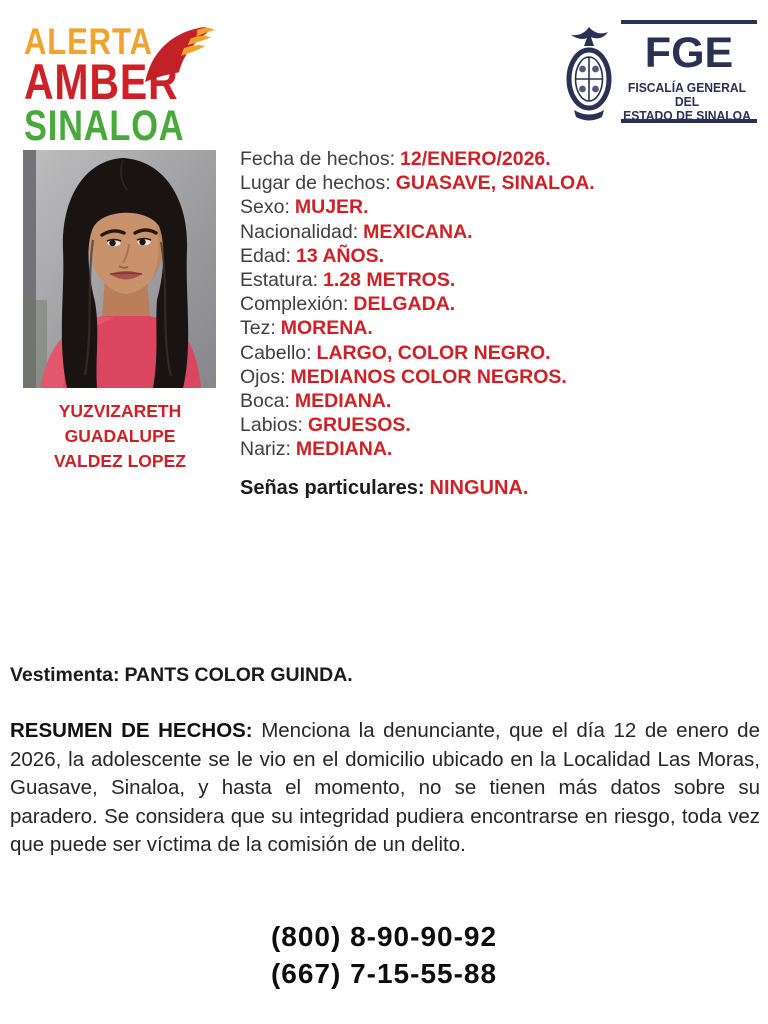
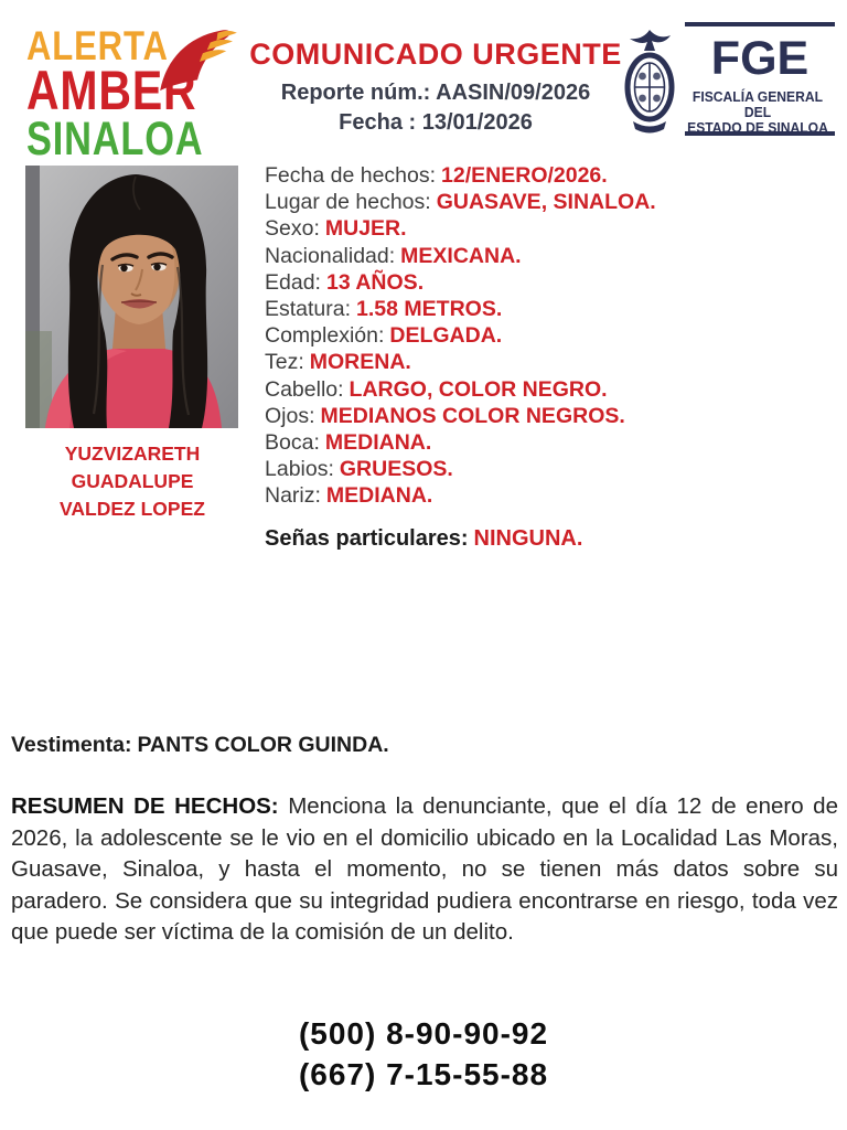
  ALERTA
  AMBER
  SINALOA
+ COMUNICADO URGENTE
+ Reporte núm.: AASIN/09/2026
+ Fecha : 13/01/2026
  FGE
  FISCALÍA GENERAL DEL
  ESTADO DE SINALOA
  YUZVIZARETH GUADALUPE
  VALDEZ LOPEZ
  Fecha de hechos: 12/ENERO/2026.
  Lugar de hechos: GUASAVE, SINALOA.
  Sexo: MUJER.
  Nacionalidad: MEXICANA.
  Edad: 13 AÑOS.
- Estatura: 1.28 METROS.
+ Estatura: 1.58 METROS.
  Complexión: DELGADA.
  Tez: MORENA.
  Cabello: LARGO, COLOR NEGRO.
  Ojos: MEDIANOS COLOR NEGROS.
  Boca: MEDIANA.
  Labios: GRUESOS.
  Nariz: MEDIANA.
  Señas particulares: NINGUNA.
  Vestimenta: PANTS COLOR GUINDA.
  RESUMEN DE HECHOS: Menciona la denunciante, que el día 12 de enero de 2026, la adolescente se le vio en el domicilio ubicado en la Localidad Las Moras, Guasave, Sinaloa, y hasta el momento, no se tienen más datos sobre su paradero. Se considera que su integridad pudiera encontrarse en riesgo, toda vez que puede ser víctima de la comisión de un delito.
- (800) 8-90-90-92
+ (500) 8-90-90-92
  (667) 7-15-55-88
